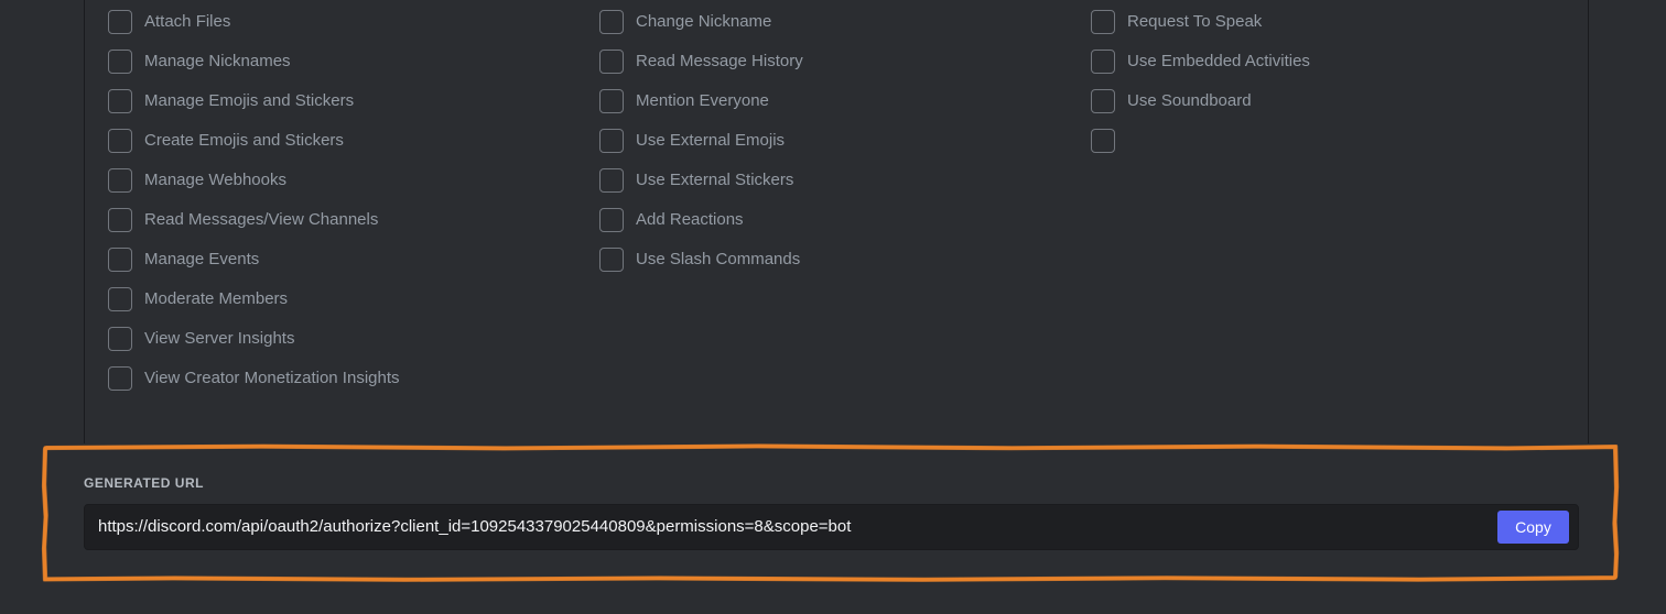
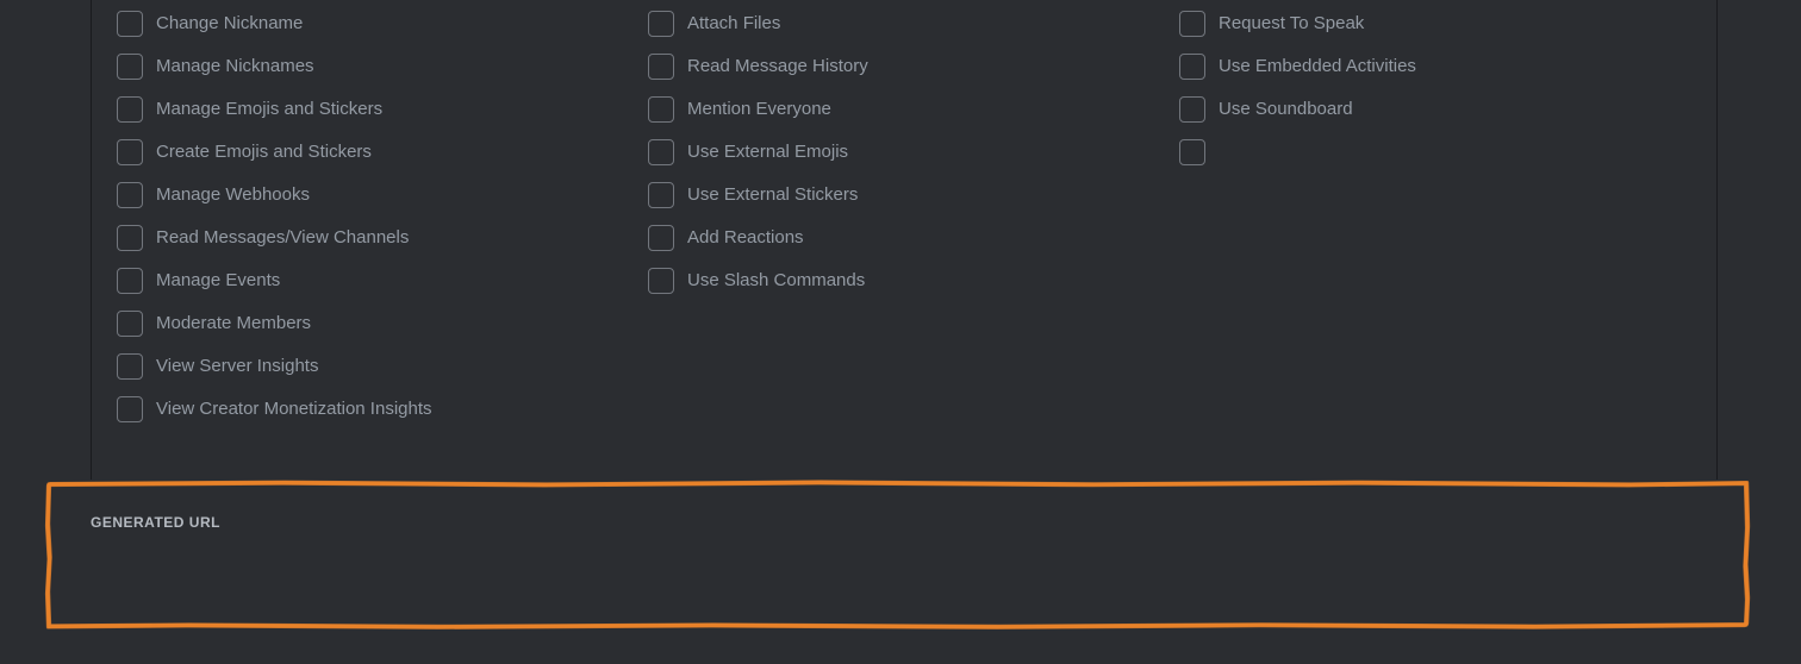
- Attach Files
+ Change Nickname
  Manage Nicknames
  Manage Emojis and Stickers
  Create Emojis and Stickers
  Manage Webhooks
  Read Messages/View Channels
  Manage Events
  Moderate Members
  View Server Insights
  View Creator Monetization Insights
- Change Nickname
+ Attach Files
  Read Message History
  Mention Everyone
  Use External Emojis
  Use External Stickers
  Add Reactions
  Use Slash Commands
  Request To Speak
  Use Embedded Activities
  Use Soundboard
  GENERATED URL
- https://discord.com/api/oauth2/authorize?client_id=1092543379025440809&permissions=8&scope=bot
- Copy
